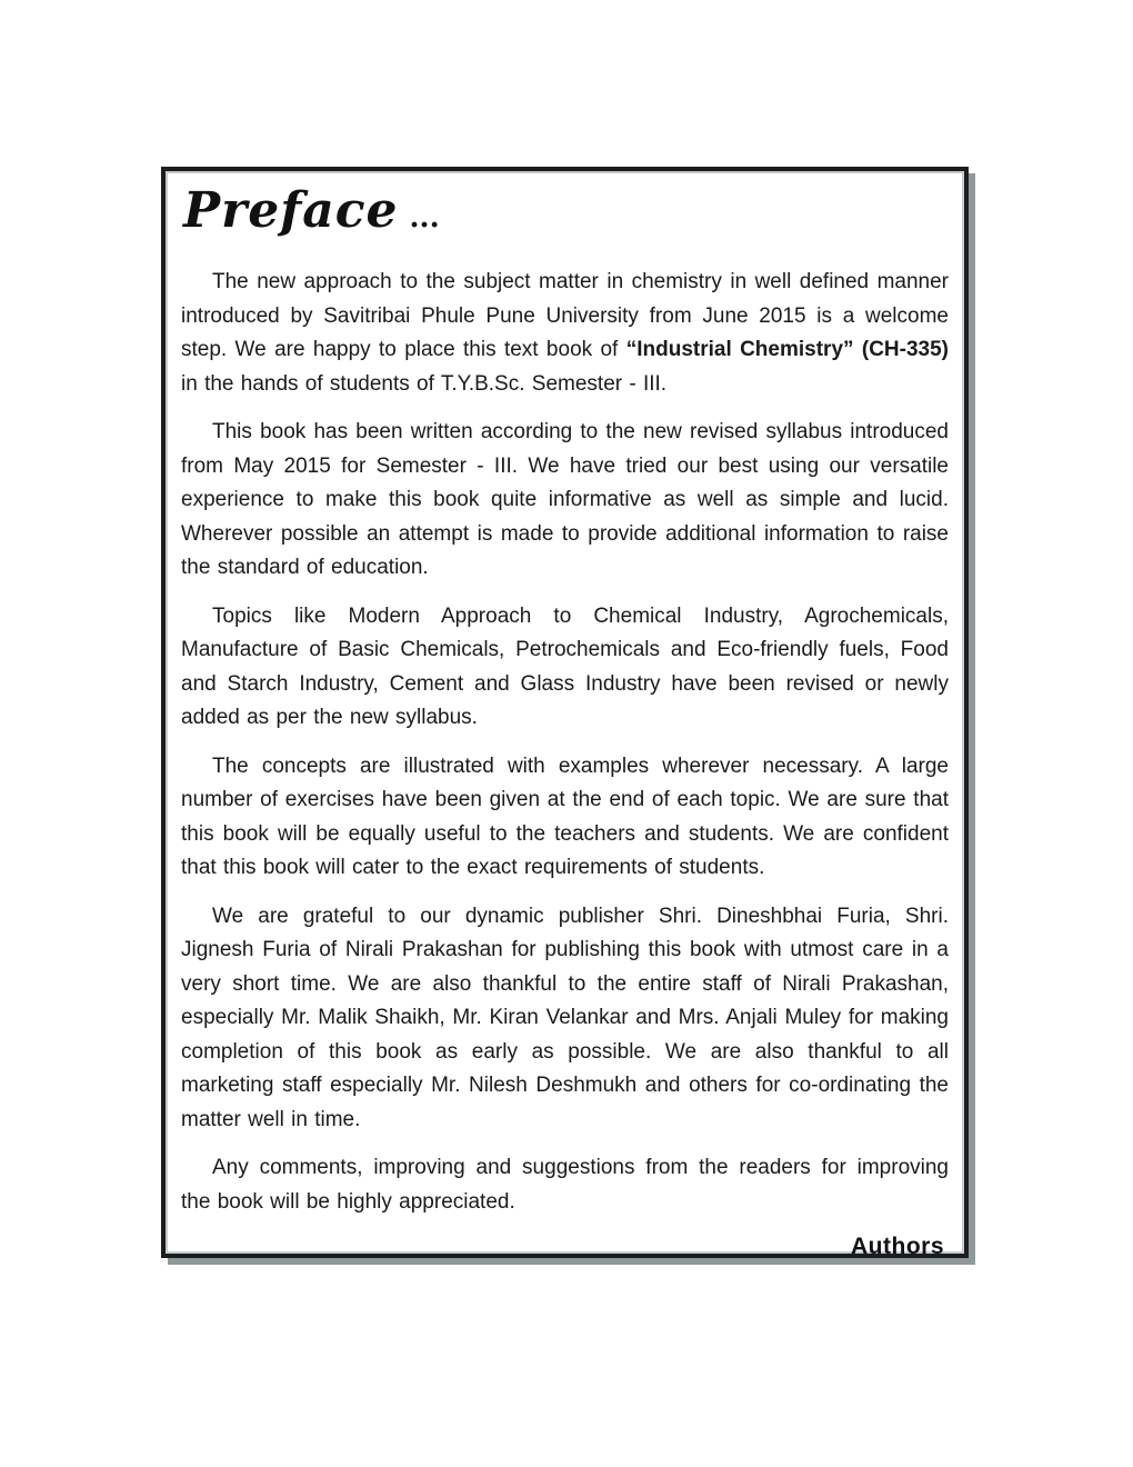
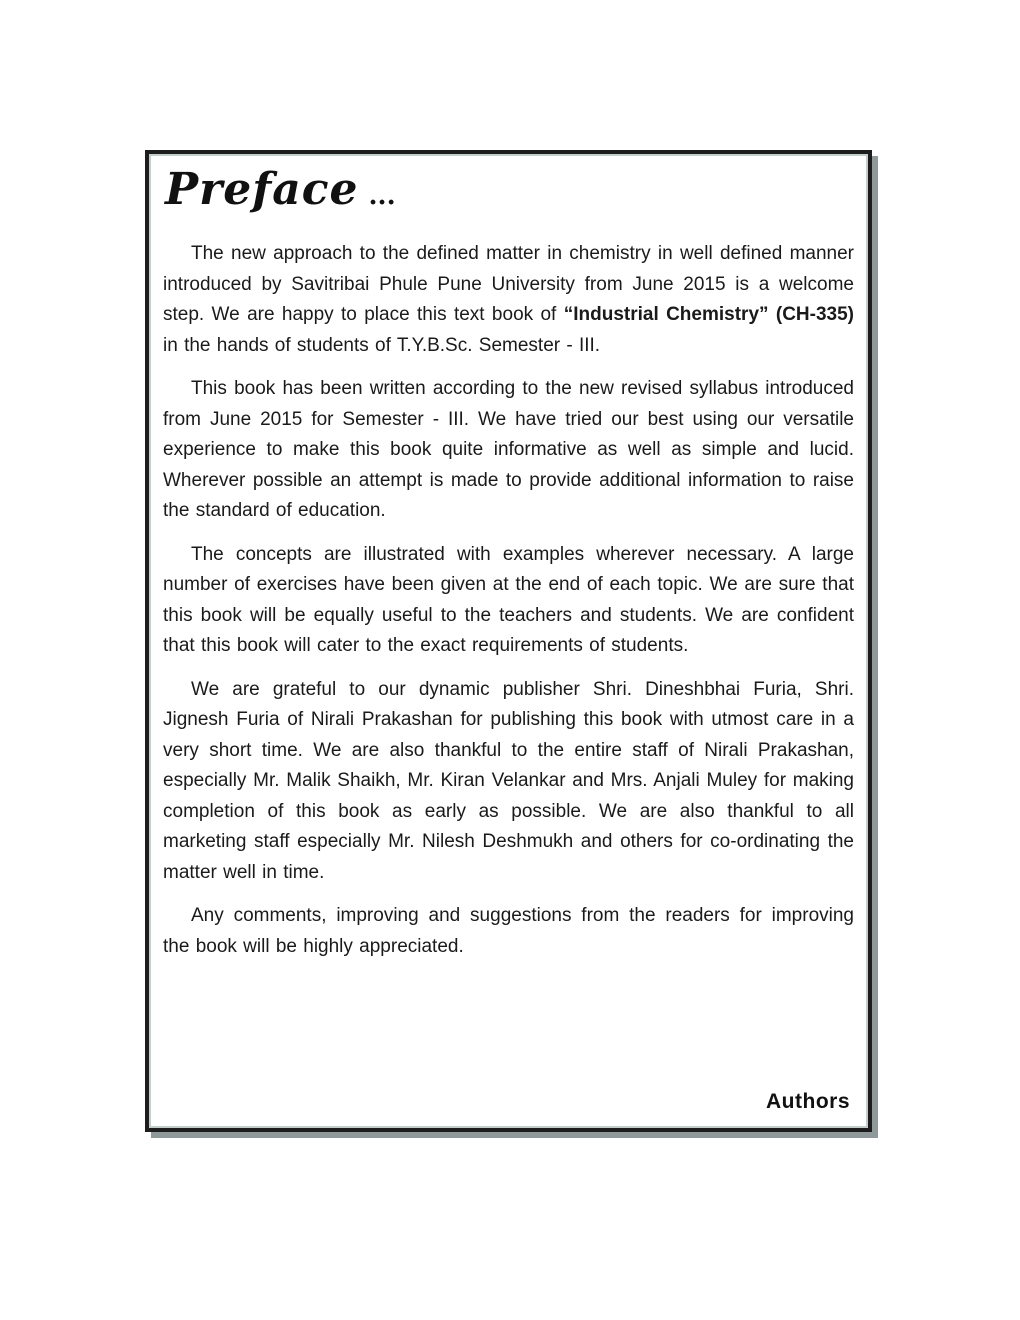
  Preface
  ...
- The new approach to the subject matter in chemistry in well defined manner introduced by Savitribai Phule Pune University from June 2015 is a welcome step. We are happy to place this text book of “Industrial Chemistry” (CH-335) in the hands of students of T.Y.B.Sc. Semester - III.
+ The new approach to the defined matter in chemistry in well defined manner introduced by Savitribai Phule Pune University from June 2015 is a welcome step. We are happy to place this text book of “Industrial Chemistry” (CH-335) in the hands of students of T.Y.B.Sc. Semester - III.
- This book has been written according to the new revised syllabus introduced from May 2015 for Semester - III. We have tried our best using our versatile experience to make this book quite informative as well as simple and lucid. Wherever possible an attempt is made to provide additional information to raise the standard of education.
+ This book has been written according to the new revised syllabus introduced from June 2015 for Semester - III. We have tried our best using our versatile experience to make this book quite informative as well as simple and lucid. Wherever possible an attempt is made to provide additional information to raise the standard of education.
- Topics like Modern Approach to Chemical Industry, Agrochemicals, Manufacture of Basic Chemicals, Petrochemicals and Eco-friendly fuels, Food and Starch Industry, Cement and Glass Industry have been revised or newly added as per the new syllabus.
  The concepts are illustrated with examples wherever necessary. A large number of exercises have been given at the end of each topic. We are sure that this book will be equally useful to the teachers and students. We are confident that this book will cater to the exact requirements of students.
  We are grateful to our dynamic publisher Shri. Dineshbhai Furia, Shri. Jignesh Furia of Nirali Prakashan for publishing this book with utmost care in a very short time. We are also thankful to the entire staff of Nirali Prakashan, especially Mr. Malik Shaikh, Mr. Kiran Velankar and Mrs. Anjali Muley for making completion of this book as early as possible. We are also thankful to all marketing staff especially Mr. Nilesh Deshmukh and others for co-ordinating the matter well in time.
  Any comments, improving and suggestions from the readers for improving the book will be highly appreciated.
  Authors
